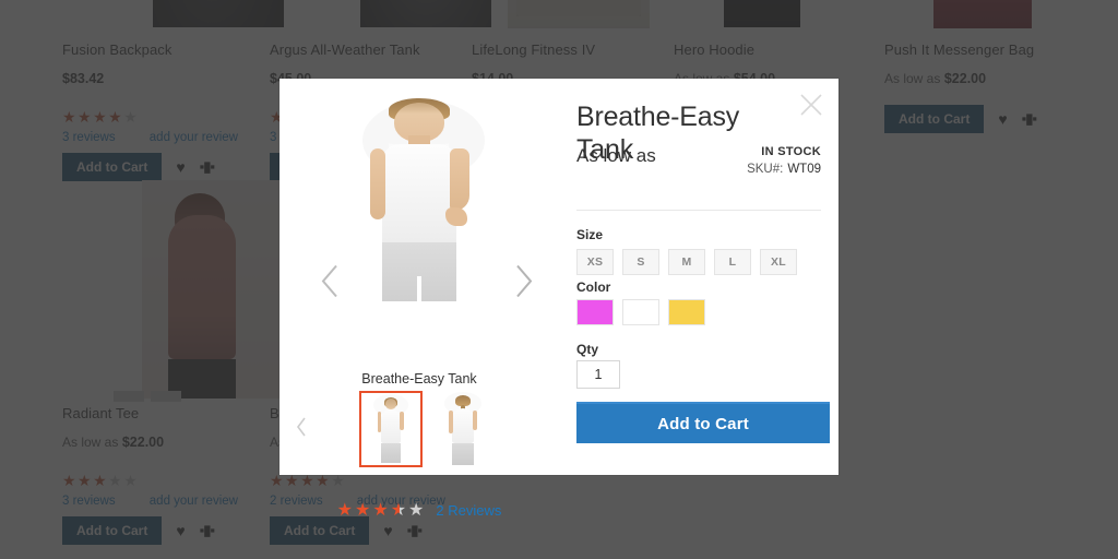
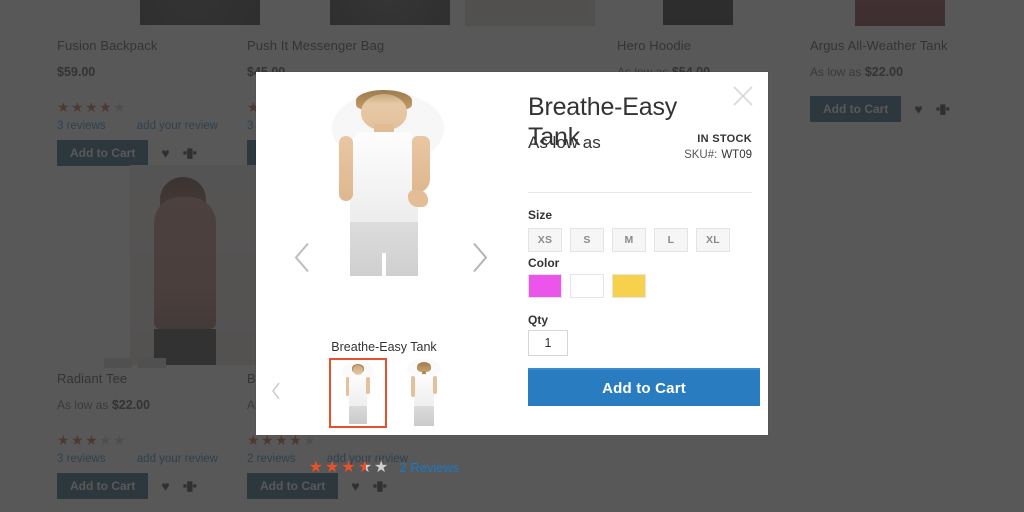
  Fusion Backpack
- $83.42
+ $59.00
  ★★★★
  3 reviews add your review
  Add to Cart
  ♥
  ▪▮▪
- Argus All-Weather Tank
+ Push It Messenger Bag
- LifeLong Fitness IV
  Hero Hoodie
- Push It Messenger Bag
+ Argus All-Weather Tank
  As low as $22.00
  Add to Cart
  ♥
  ▪▮▪
  Radiant Tee
  As low as $22.00
  3 reviews add your review
  Add to Cart
  ♥
  ▪▮▪
  B
  ★★★★★
  2 reviews add y review
  Add to Cart
  ♥
  ▪▮▪
  Breathe-Easy Tank
  ★★★★★
  2 Reviews
  Breathe-Easy Tank
  IN STOCK
  SKU#: WT09
  As low as
  Size
  XS
  S
  M
  L
  XL
  Color
  Qty
  1
  Add to Cart
